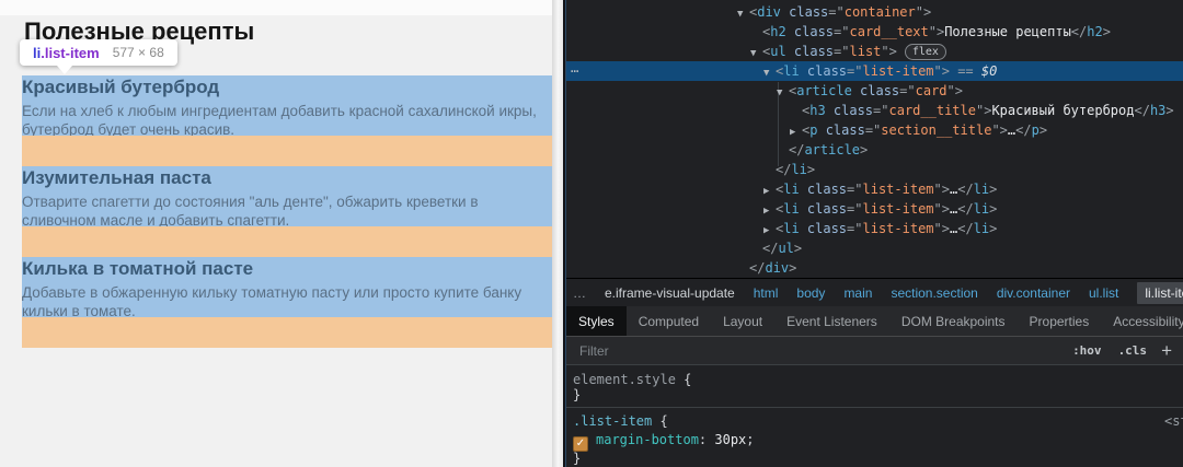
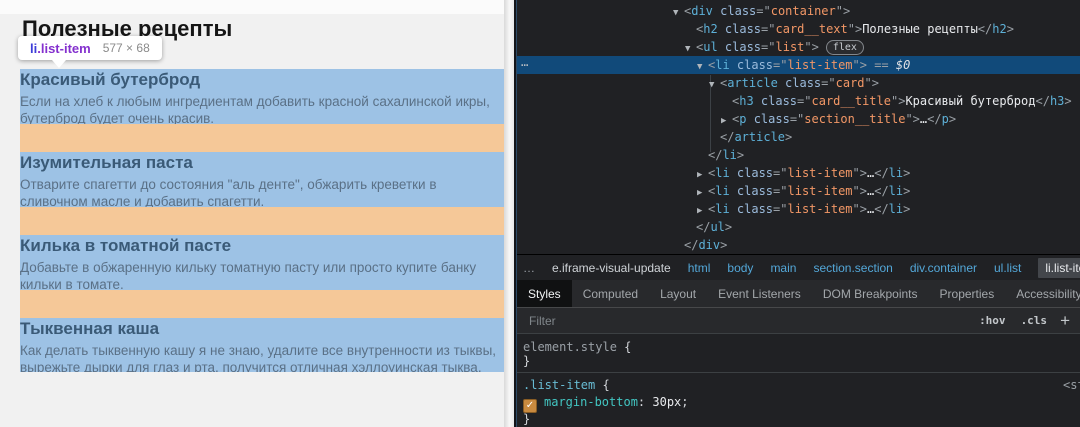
  Полезные рецепты
  li.list-item
  577 × 68
  Красивый бутерброд
  Если на хлеб к любым ингредиентам добавить красной сахалинской икры,
  бутерброд будет очень красив.
  Изумительная паста
  Отварите спагетти до состояния "аль денте", обжарить креветки в
  сливочном масле и добавить спагетти.
  Килька в томатной пасте
  Добавьте в обжаренную кильку томатную пасту или просто купите банку
  кильки в томате.
+ Тыквенная каша
+ Как делать тыквенную кашу я не знаю, удалите все внутренности из тыквы,
+ вырежьте дырки для глаз и рта, получится отличная хэллоуинская тыква.
  ▼ <div class="container">
  <h2 class="card__text">Полезные рецепты</h2>
  ▼ <ul class="list"> flex
  ⋯
  ▼ <li class="list-item"> == $0
  ▼ <article class="card">
  <h3 class="card__title">Красивый бутерброд</h3>
  ▶ <p class="section__title">…</p>
  </article>
  </li>
  ▶ <li class="list-item">…</li>
  ▶ <li class="list-item">…</li>
  ▶ <li class="list-item">…</li>
  </ul>
  </div>
  …
  e.iframe-visual-update
  html
  body
  main
  section.section
  div.container
  ul.list
  li.list-it
  Styles
  Computed
  Layout
  Event Listeners
  DOM Breakpoints
  Properties
  Accessibility
  Filter
  :hov
  .cls
  +
  element.style {
  }
  .list-item {
  ✓ margin-bottom: 30px;
  }
